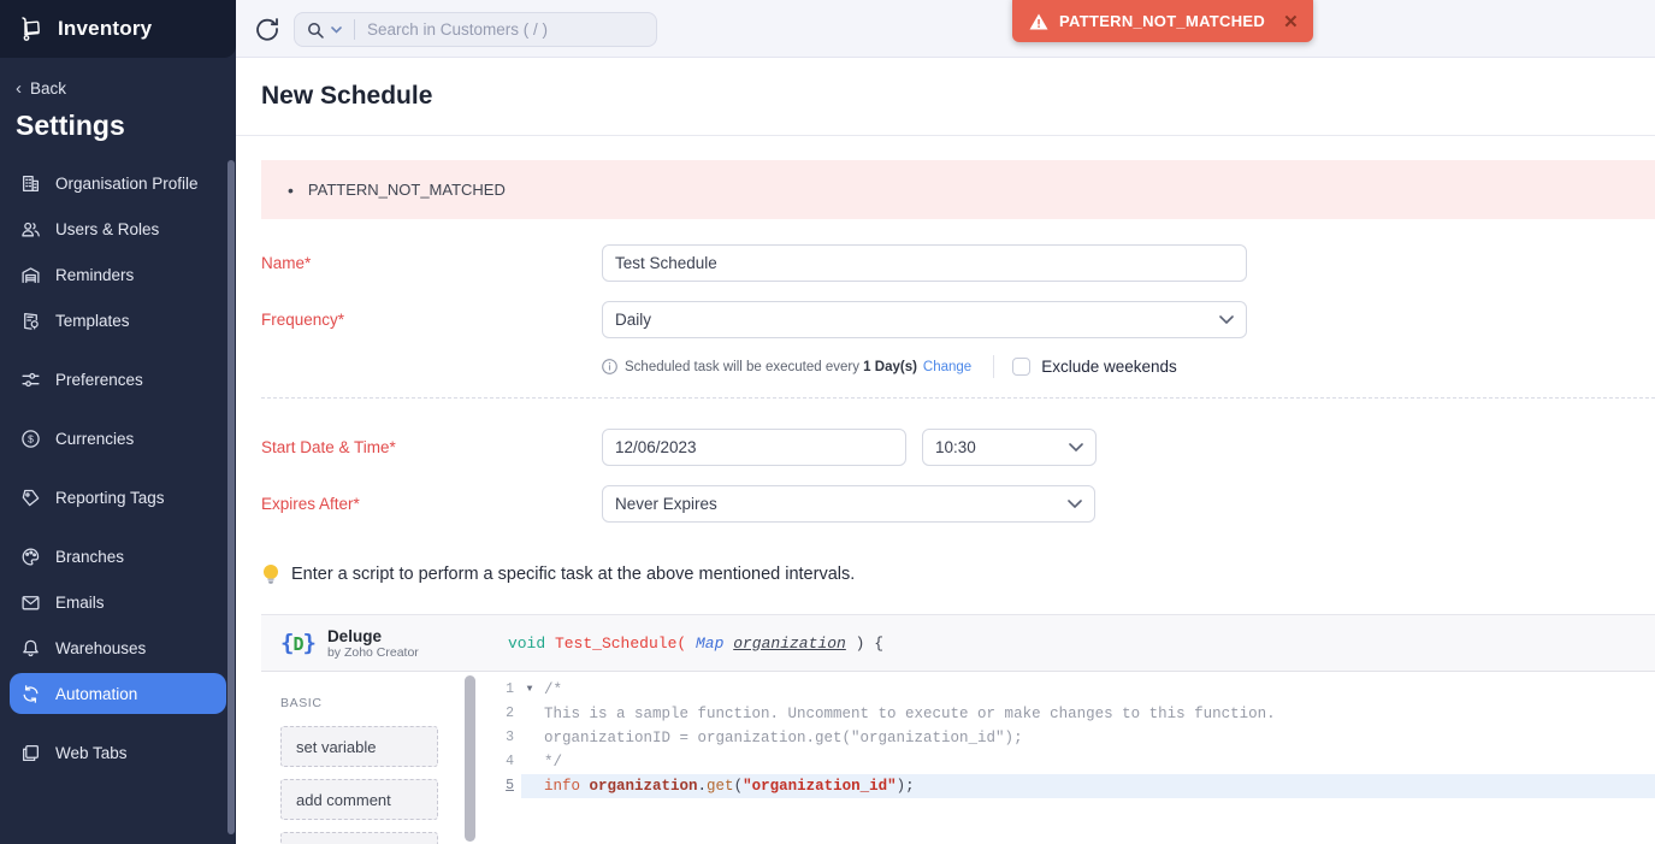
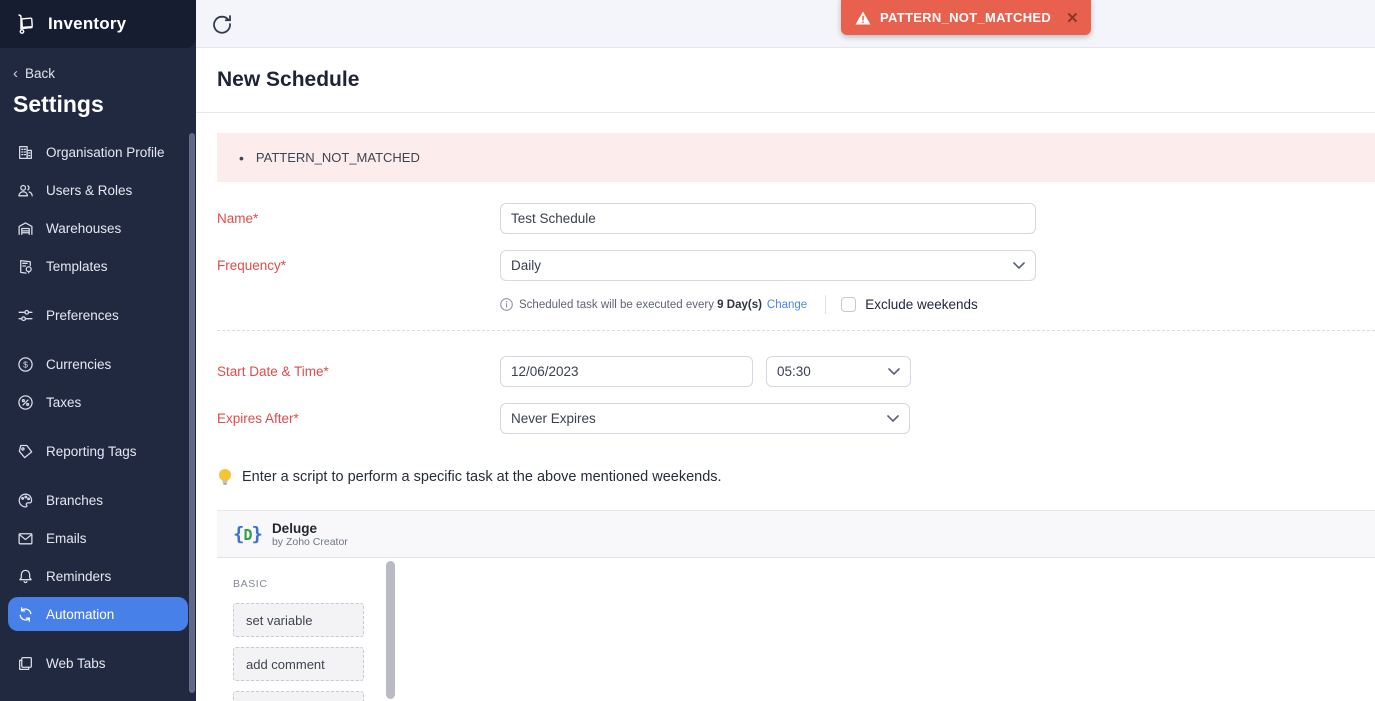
  Inventory
  ‹
  Back
  Settings
  Organisation Profile
  Users & Roles
- Reminders
+ Warehouses
  Templates
  Preferences
  $
  Currencies
+ Taxes
  Reporting Tags
  Branches
  Emails
- Warehouses
+ Reminders
  Automation
  Web Tabs
- Search in Customers ( / )
  PATTERN_NOT_MATCHED
  ✕
  New Schedule
  •
  PATTERN_NOT_MATCHED
  Name*
  Test Schedule
  Frequency*
  Daily
- Scheduled task will be executed every 1 Day(s)
+ Scheduled task will be executed every 9 Day(s)
  Change
  Exclude weekends
  Start Date & Time*
  12/06/2023
- 10:30
+ 05:30
  Expires After*
  Never Expires
- Enter a script to perform a specific task at the above mentioned intervals.
+ Enter a script to perform a specific task at the above mentioned weekends.
  {D}
  Deluge
  by Zoho Creator
- void Test_Schedule( Map organization ) {
  BASIC
  set variable
  add comment
- 1
- ▼
- /*
- 2
- This is a sample function. Uncomment to execute or make changes to this function.
- 3
- organizationID = organization.get("organization_id");
- 4
- */
- 5
- info organization.get("organization_id");
